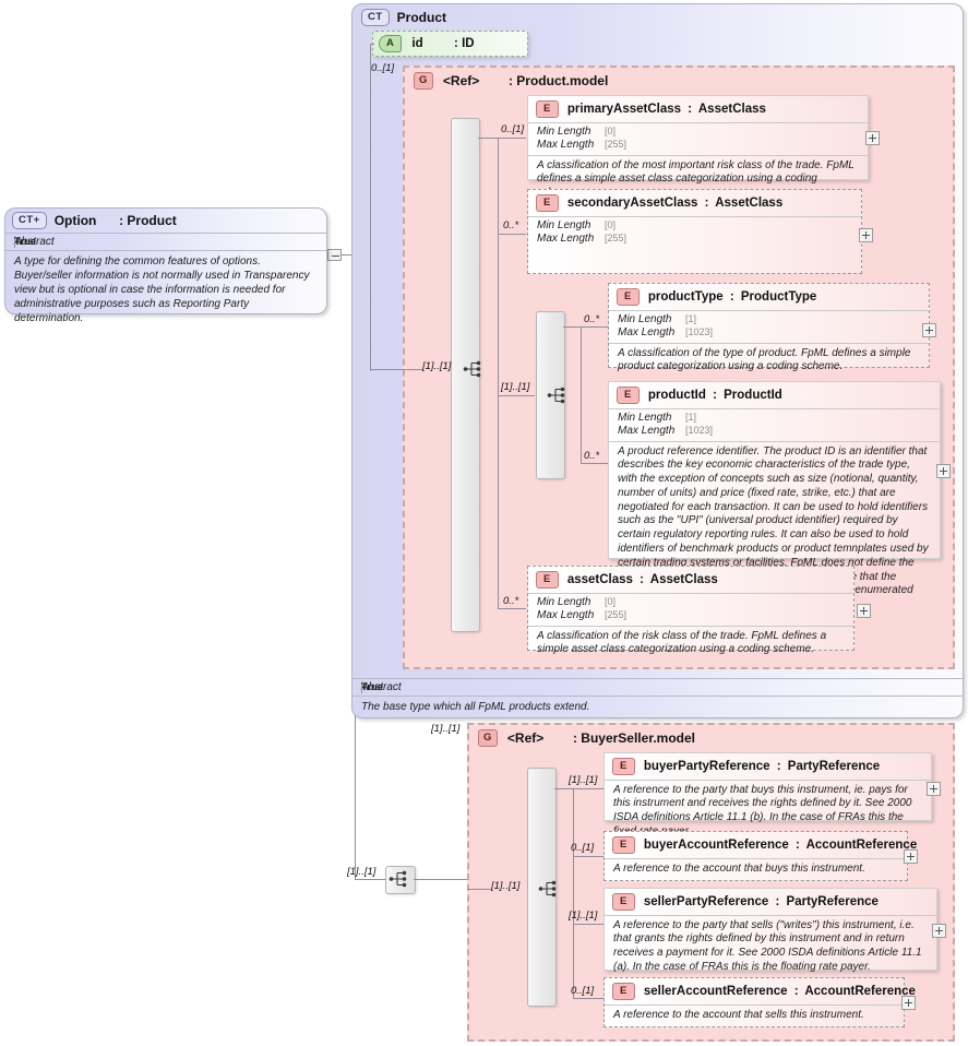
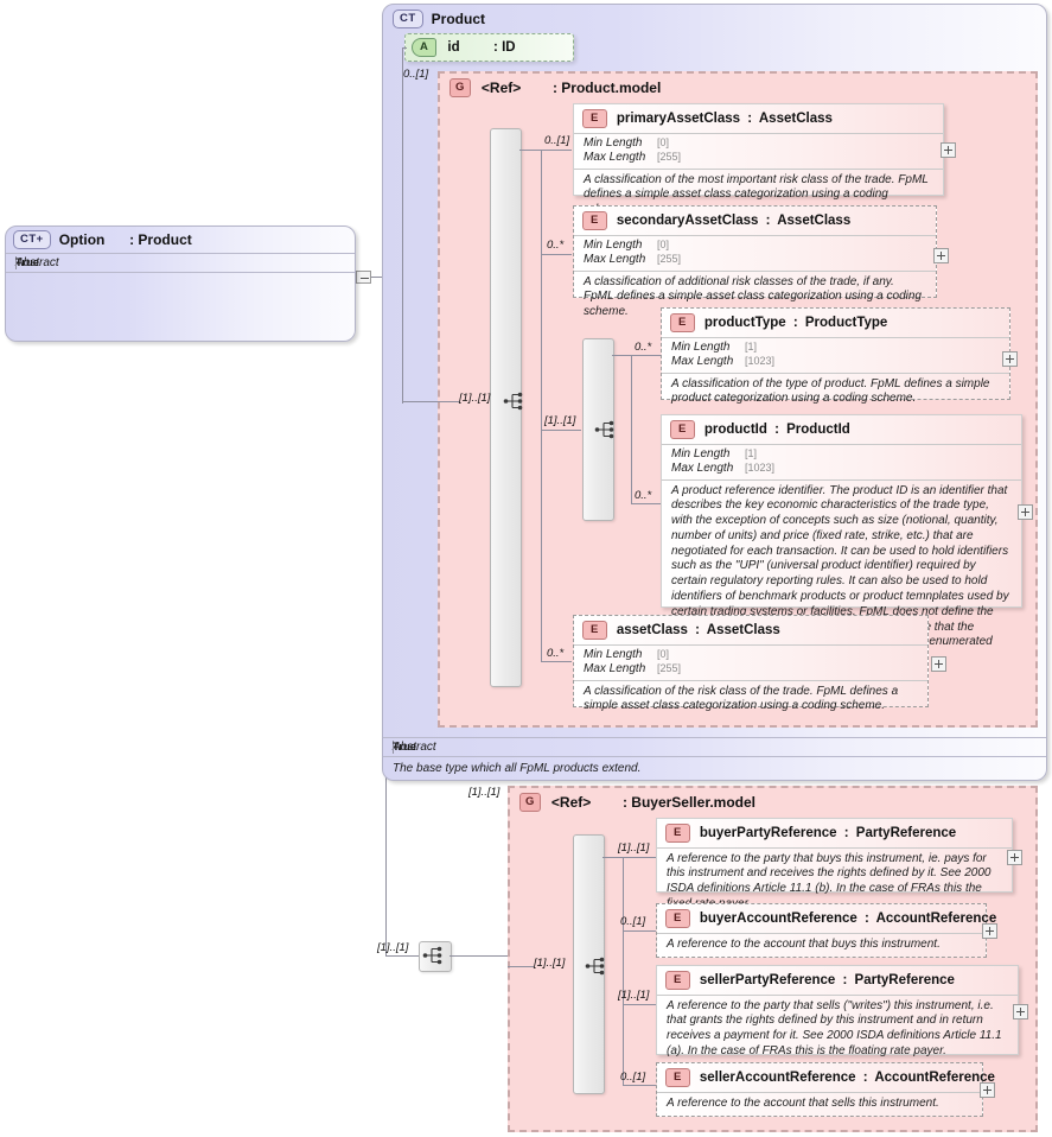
  [1]..[1]
  CT+
  Option : Product
  Abstract
  True
- A type for defining the common features of options. Buyer/seller information is not normally used in Transparency view but is optional in case the information is needed for administrative purposes such as Reporting Party determination.
  CT
  Product
  Abstract
  True
  The base type which all FpML products extend.
  A
  id : ID
  0..[1]
  G
  <Ref> : Product.model
  [1]..[1]
  0..[1]
  E
  primaryAssetClass : AssetClass
  Min Length
  [0]
  Max Length
  [255]
  A classification of the most important risk class of the trade. FpML defines a simple asset class categorization using a coding
  0..*
  E
  secondaryAssetClass : AssetClass
  Min Length
  [0]
  Max Length
  [255]
+ A classification of additional risk classes of the trade, if any. FpML defines a simple asset class categorization using a coding scheme.
  [1]..[1]
  0..*
  E
  productType : ProductType
  Min Length
  [1]
  Max Length
  [1023]
  A classification of the type of product. FpML defines a simple product categorization using a coding scheme.
  0..*
  E
  productId : ProductId
  Min Length
  [1]
  Max Length
  [1023]
  A product reference identifier. The product ID is an identifier that describes the key economic characteristics of the trade type, with the exception of concepts such as size (notional, quantity, number of units) and price (fixed rate, strike, etc.) that are negotiated for each transaction. It can be used to hold identifiers such as the "UPI" (universal product identifier) required by certain regulatory reporting rules. It can also be used to hold identifiers of benchmark products or product temnplates used by certain trading systems or facilities. FpML does not define the that the enumerated
  0..*
  E
  assetClass : AssetClass
  Min Length
  [0]
  Max Length
  [255]
  A classification of the risk class of the trade. FpML defines a simple asset class categorization using a coding scheme.
  G
  <Ref> : BuyerSeller.model
  [1]..[1]
  [1]..[1]
  [1]..[1]
  E
  buyerPartyReference : PartyReference
  A reference to the party that buys this instrument, ie. pays for this instrument and receives the rights defined by it. See 2000 ISDA definitions Article 11.1 (b). In the case of FRAs this the
  0..[1]
  E
  buyerAccountReference : AccountReference
  A reference to the account that buys this instrument.
  [1]..[1]
  E
  sellerPartyReference : PartyReference
  A reference to the party that sells ("writes") this instrument, i.e. that grants the rights defined by this instrument and in return receives a payment for it. See 2000 ISDA definitions Article 11.1 (a). In the case of FRAs this is the floating rate payer.
  0..[1]
  E
  sellerAccountReference : AccountReference
  A reference to the account that sells this instrument.
